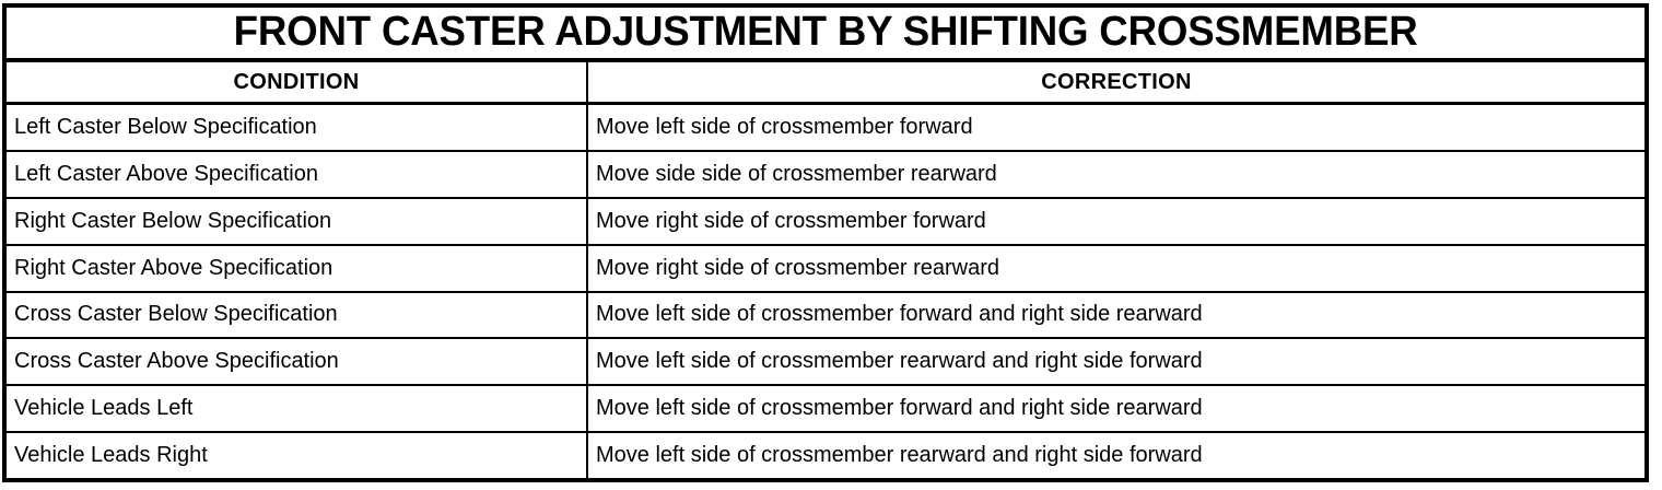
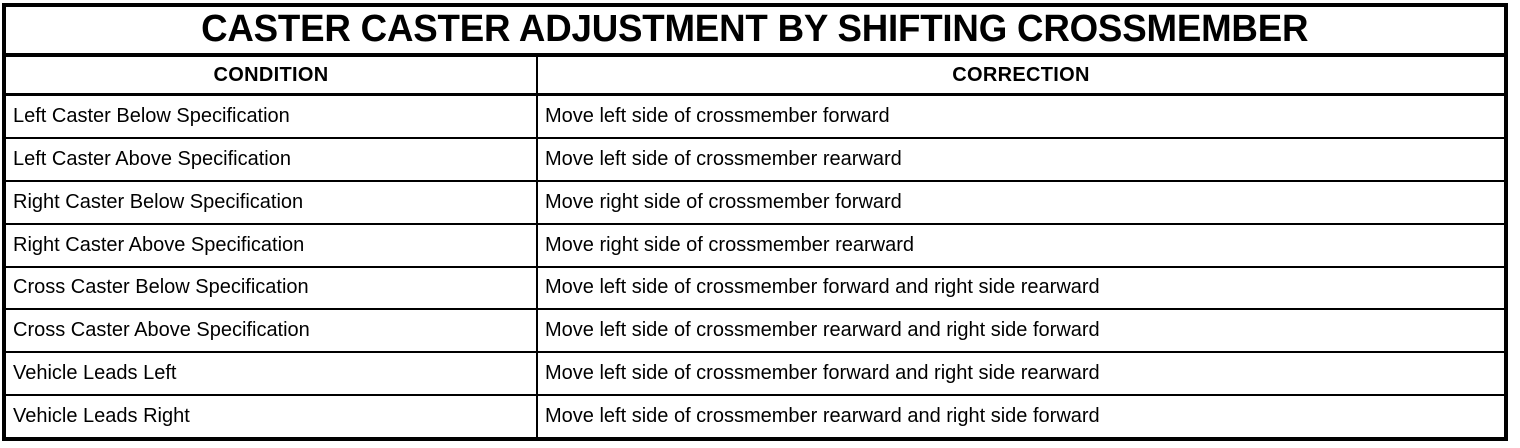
- FRONT CASTER ADJUSTMENT BY SHIFTING CROSSMEMBER
+ CASTER CASTER ADJUSTMENT BY SHIFTING CROSSMEMBER
  CONDITION
  CORRECTION
  Left Caster Below Specification
  Move left side of crossmember forward
  Left Caster Above Specification
- Move side side of crossmember rearward
+ Move left side of crossmember rearward
  Right Caster Below Specification
  Move right side of crossmember forward
  Right Caster Above Specification
  Move right side of crossmember rearward
  Cross Caster Below Specification
  Move left side of crossmember forward and right side rearward
  Cross Caster Above Specification
  Move left side of crossmember rearward and right side forward
  Vehicle Leads Left
  Move left side of crossmember forward and right side rearward
  Vehicle Leads Right
  Move left side of crossmember rearward and right side forward
